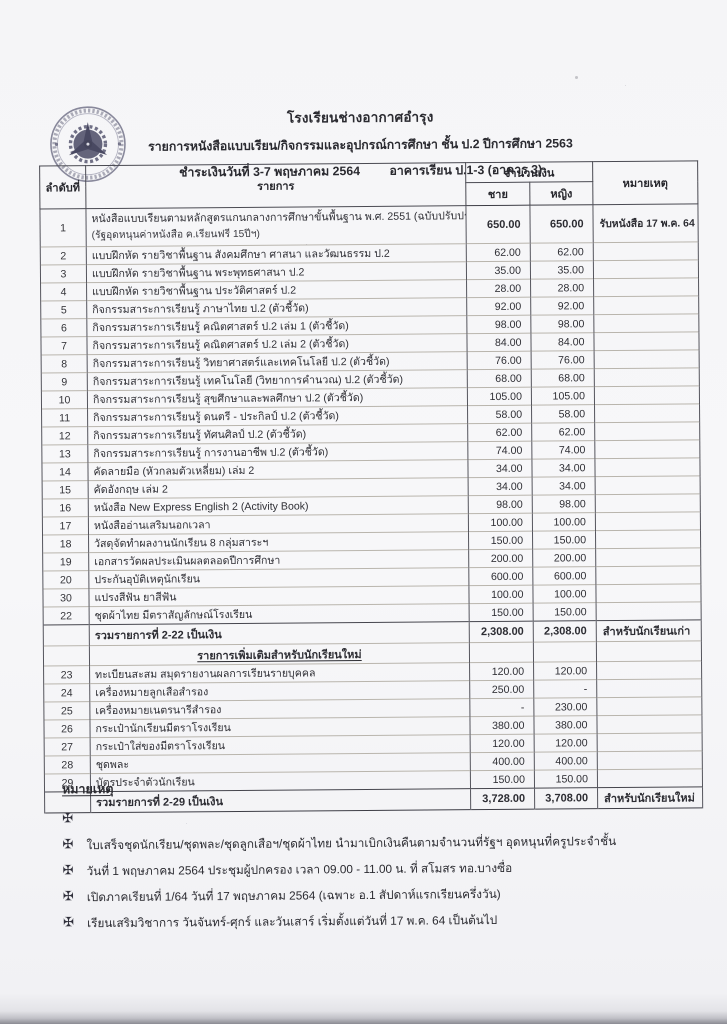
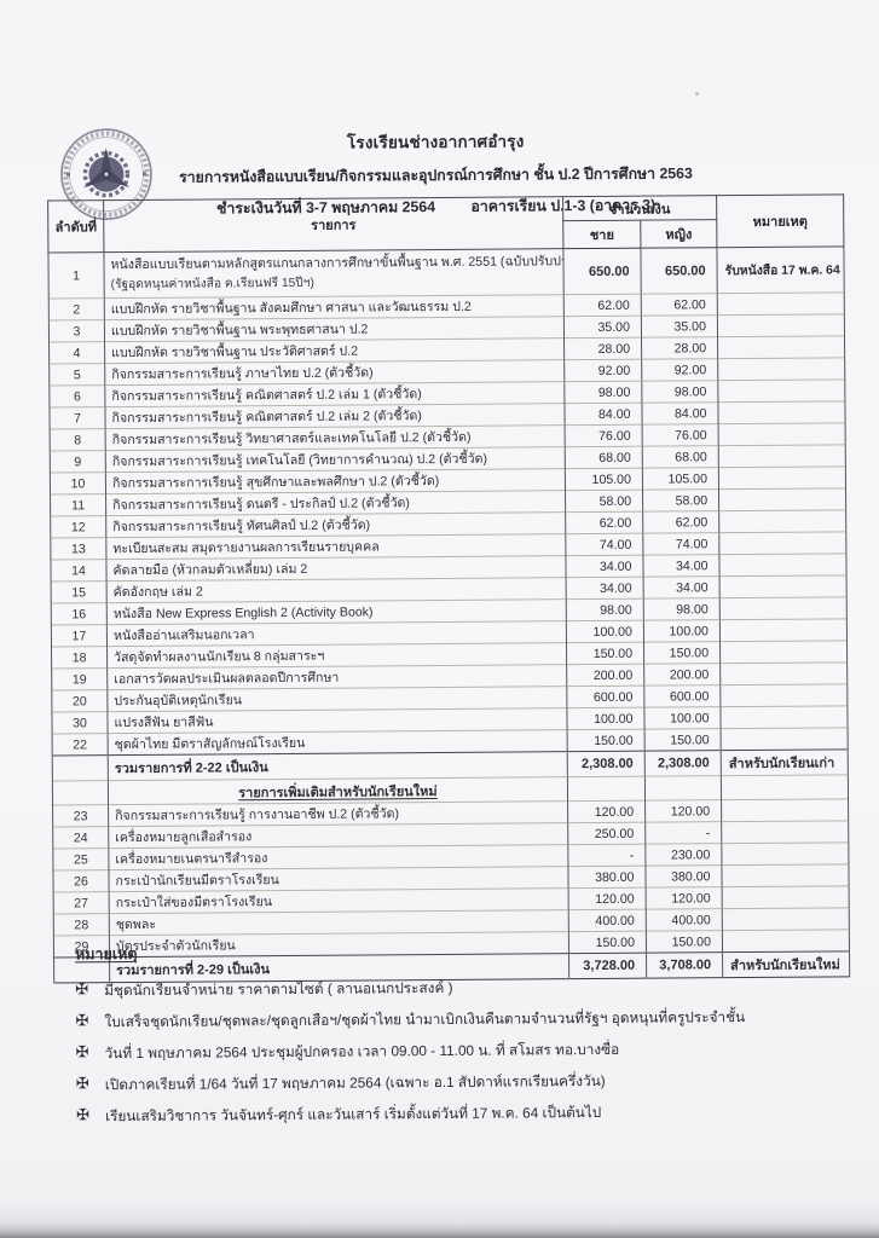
  โรงเรียนช่างอากาศอำรุง
  รายการหนังสือแบบเรียน/กิจกรรมและอุปกรณ์การศึกษา ชั้น ป.2 ปีการศึกษา 2563
  ชำระเงินวันที่ 3-7 พฤษภาคม 2564 อาคารเรียน ป.1-3 (อาคาร 3)
  ลำดับที่	รายการ	จำนวนเงิน	หมายเหตุ
  ชาย	หญิง
  1	หนังสือแบบเรียนตามหลักสูตรแกนกลางการศึกษาขั้นพื้นฐาน พ.ศ. 2551 (ฉบับปรับป(รัฐอุดหนุนค่าหนังสือ ค.เรียนฟรี 15ปีฯ)	650.00	650.00	รับหนังสือ 17 พ.ค. 64
  2	แบบฝึกหัด รายวิชาพื้นฐาน สังคมศึกษา ศาสนา และวัฒนธรรม ป.2	62.00	62.00
  3	แบบฝึกหัด รายวิชาพื้นฐาน พระพุทธศาสนา ป.2	35.00	35.00
  4	แบบฝึกหัด รายวิชาพื้นฐาน ประวัติศาสตร์ ป.2	28.00	28.00
  5	กิจกรรมสาระการเรียนรู้ ภาษาไทย ป.2 (ตัวชี้วัด)	92.00	92.00
  6	กิจกรรมสาระการเรียนรู้ คณิตศาสตร์ ป.2 เล่ม 1 (ตัวชี้วัด)	98.00	98.00
  7	กิจกรรมสาระการเรียนรู้ คณิตศาสตร์ ป.2 เล่ม 2 (ตัวชี้วัด)	84.00	84.00
  8	กิจกรรมสาระการเรียนรู้ วิทยาศาสตร์และเทคโนโลยี ป.2 (ตัวชี้วัด)	76.00	76.00
  9	กิจกรรมสาระการเรียนรู้ เทคโนโลยี (วิทยาการคำนวณ) ป.2 (ตัวชี้วัด)	68.00	68.00
  10	กิจกรรมสาระการเรียนรู้ สุขศึกษาและพลศึกษา ป.2 (ตัวชี้วัด)	105.00	105.00
  11	กิจกรรมสาระการเรียนรู้ ดนตรี - ประกิลป์ ป.2 (ตัวชี้วัด)	58.00	58.00
  12	กิจกรรมสาระการเรียนรู้ ทัศนศิลป์ ป.2 (ตัวชี้วัด)	62.00	62.00
- 13	กิจกรรมสาระการเรียนรู้ การงานอาชีพ ป.2 (ตัวชี้วัด)	74.00	74.00
+ 13	ทะเบียนสะสม สมุดรายงานผลการเรียนรายบุคคล	74.00	74.00
  14	คัดลายมือ (หัวกลมตัวเหลี่ยม) เล่ม 2	34.00	34.00
  15	คัดอังกฤษ เล่ม 2	34.00	34.00
  16	หนังสือ New Express English 2 (Activity Book)	98.00	98.00
  17	หนังสืออ่านเสริมนอกเวลา	100.00	100.00
  18	วัสดุจัดทำผลงานนักเรียน 8 กลุ่มสาระฯ	150.00	150.00
  19	เอกสารวัดผลประเมินผลตลอดปีการศึกษา	200.00	200.00
  20	ประกันอุบัติเหตุนักเรียน	600.00	600.00
  30	แปรงสีฟัน ยาสีฟัน	100.00	100.00
  22	ชุดผ้าไทย มีตราสัญลักษณ์โรงเรียน	150.00	150.00
  	รวมรายการที่ 2-22 เป็นเงิน	2,308.00	2,308.00	สำหรับนักเรียนเก่า
  	รายการเพิ่มเติมสำหรับนักเรียนใหม่
- 23	ทะเบียนสะสม สมุดรายงานผลการเรียนรายบุคคล	120.00	120.00
+ 23	กิจกรรมสาระการเรียนรู้ การงานอาชีพ ป.2 (ตัวชี้วัด)	120.00	120.00
  24	เครื่องหมายลูกเสือสำรอง	250.00	-
  25	เครื่องหมายเนตรนารีสำรอง	-	230.00
  26	กระเป๋านักเรียนมีตราโรงเรียน	380.00	380.00
  27	กระเป๋าใส่ของมีตราโรงเรียน	120.00	120.00
  28	ชุดพละ	400.00	400.00
  29	บัตรประจำตัวนักเรียน	150.00	150.00
  	รวมรายการที่ 2-29 เป็นเงิน	3,728.00	3,708.00	สำหรับนักเรียนใหม่
  หมายเหตุ
  ✠
+ มีชุดนักเรียนจำหน่าย ราคาตามไซต์ ( ลานอเนกประสงค์ )
  ✠
  ใบเสร็จชุดนักเรียน/ชุดพละ/ชุดลูกเสือฯ/ชุดผ้าไทย นำมาเบิกเงินคืนตามจำนวนที่รัฐฯ อุดหนุนที่ครูประจำชั้น
  ✠
  วันที่ 1 พฤษภาคม 2564 ประชุมผู้ปกครอง เวลา 09.00 - 11.00 น. ที่ สโมสร ทอ.บางซื่อ
  ✠
  เปิดภาคเรียนที่ 1/64 วันที่ 17 พฤษภาคม 2564 (เฉพาะ อ.1 สัปดาห์แรกเรียนครึ่งวัน)
  ✠
  เรียนเสริมวิชาการ วันจันทร์-ศุกร์ และวันเสาร์ เริ่มตั้งแต่วันที่ 17 พ.ค. 64 เป็นต้นไป
